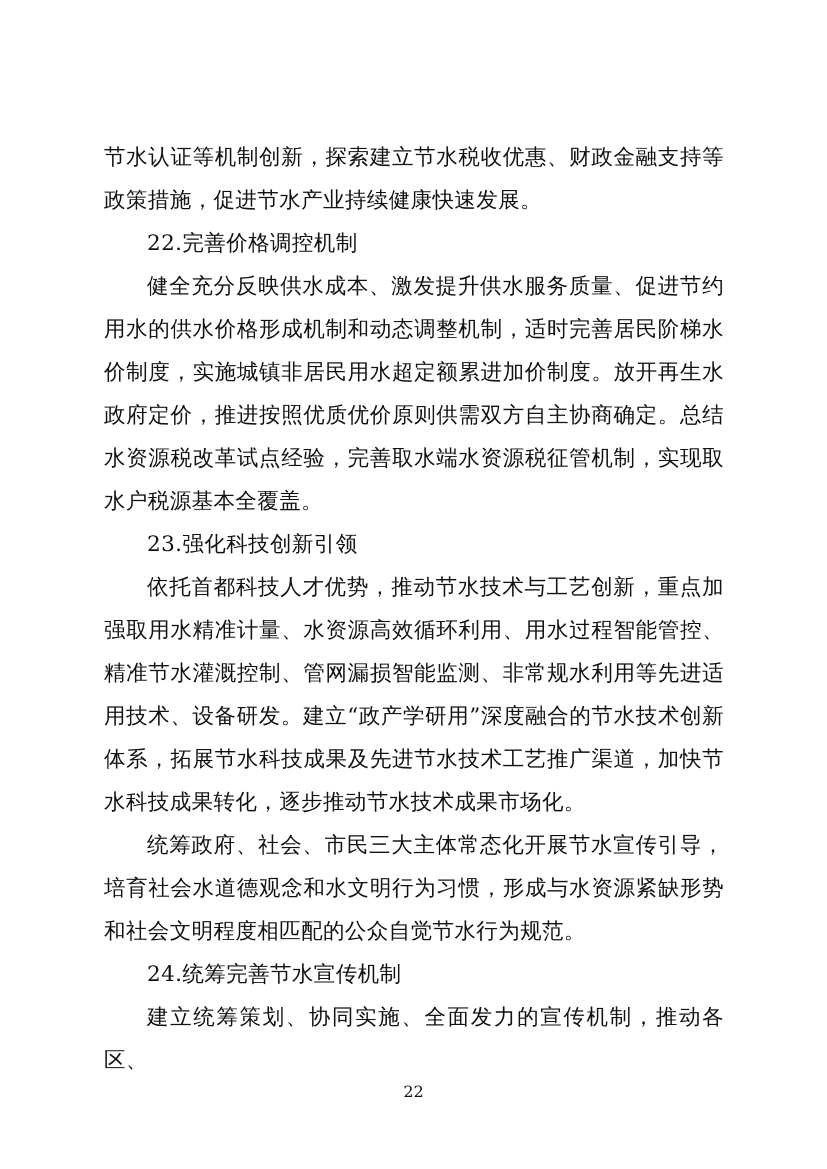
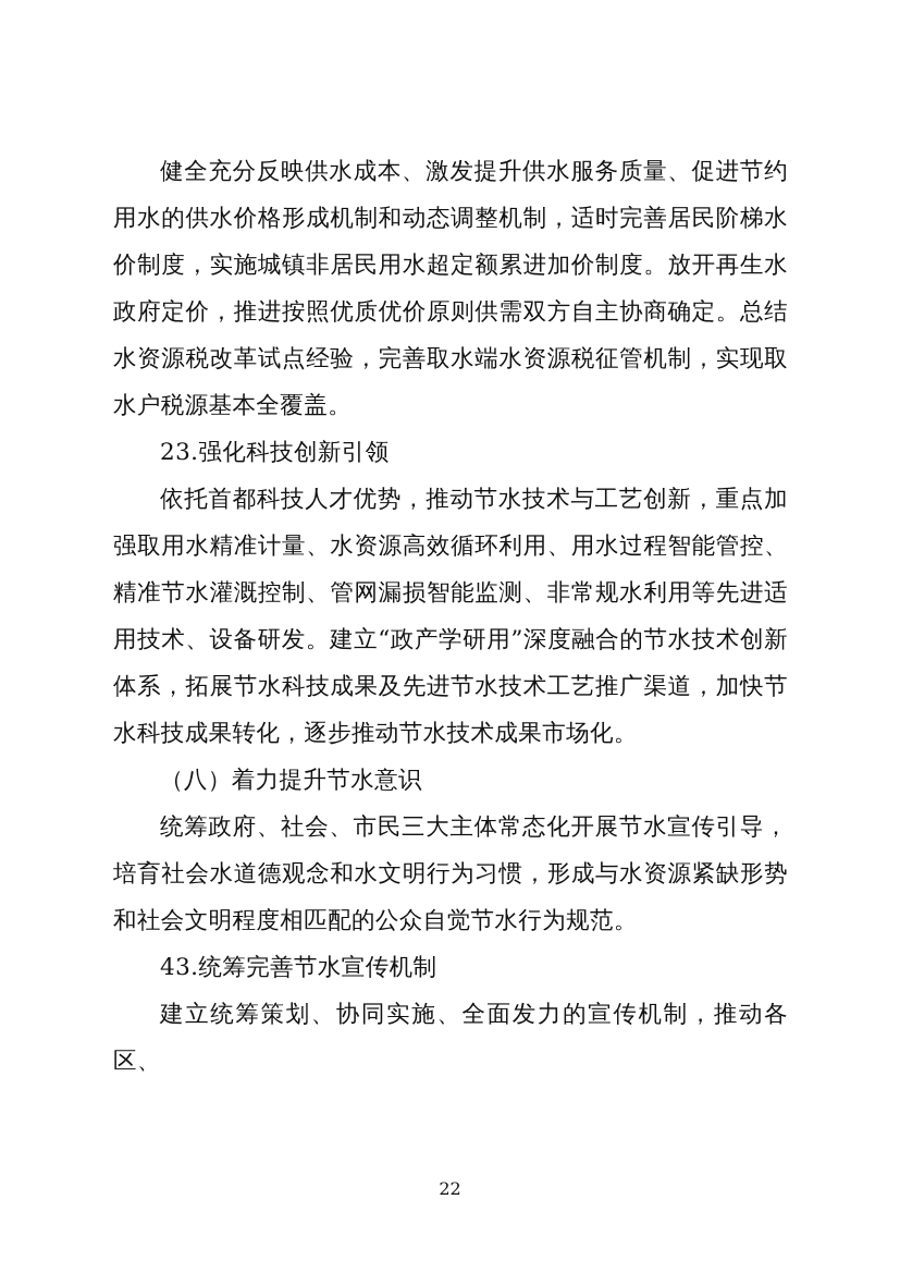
- 节水认证等机制创新，探索建立节水税收优惠、财政金融支持等政策措施，促进节水产业持续健康快速发展。
- 22.完善价格调控机制
  健全充分反映供水成本、激发提升供水服务质量、促进节约用水的供水价格形成机制和动态调整机制，适时完善居民阶梯水价制度，实施城镇非居民用水超定额累进加价制度。放开再生水政府定价，推进按照优质优价原则供需双方自主协商确定。总结水资源税改革试点经验，完善取水端水资源税征管机制，实现取水户税源基本全覆盖。
  23.强化科技创新引领
  依托首都科技人才优势，推动节水技术与工艺创新，重点加强取用水精准计量、水资源高效循环利用、用水过程智能管控、精准节水灌溉控制、管网漏损智能监测、非常规水利用等先进适用技术、设备研发。建立“政产学研用”深度融合的节水技术创新体系，拓展节水科技成果及先进节水技术工艺推广渠道，加快节水科技成果转化，逐步推动节水技术成果市场化。
+ （八）着力提升节水意识
  统筹政府、社会、市民三大主体常态化开展节水宣传引导，培育社会水道德观念和水文明行为习惯，形成与水资源紧缺形势和社会文明程度相匹配的公众自觉节水行为规范。
- 24.统筹完善节水宣传机制
+ 43.统筹完善节水宣传机制
  建立统筹策划、协同实施、全面发力的宣传机制，推动各区、
  22
